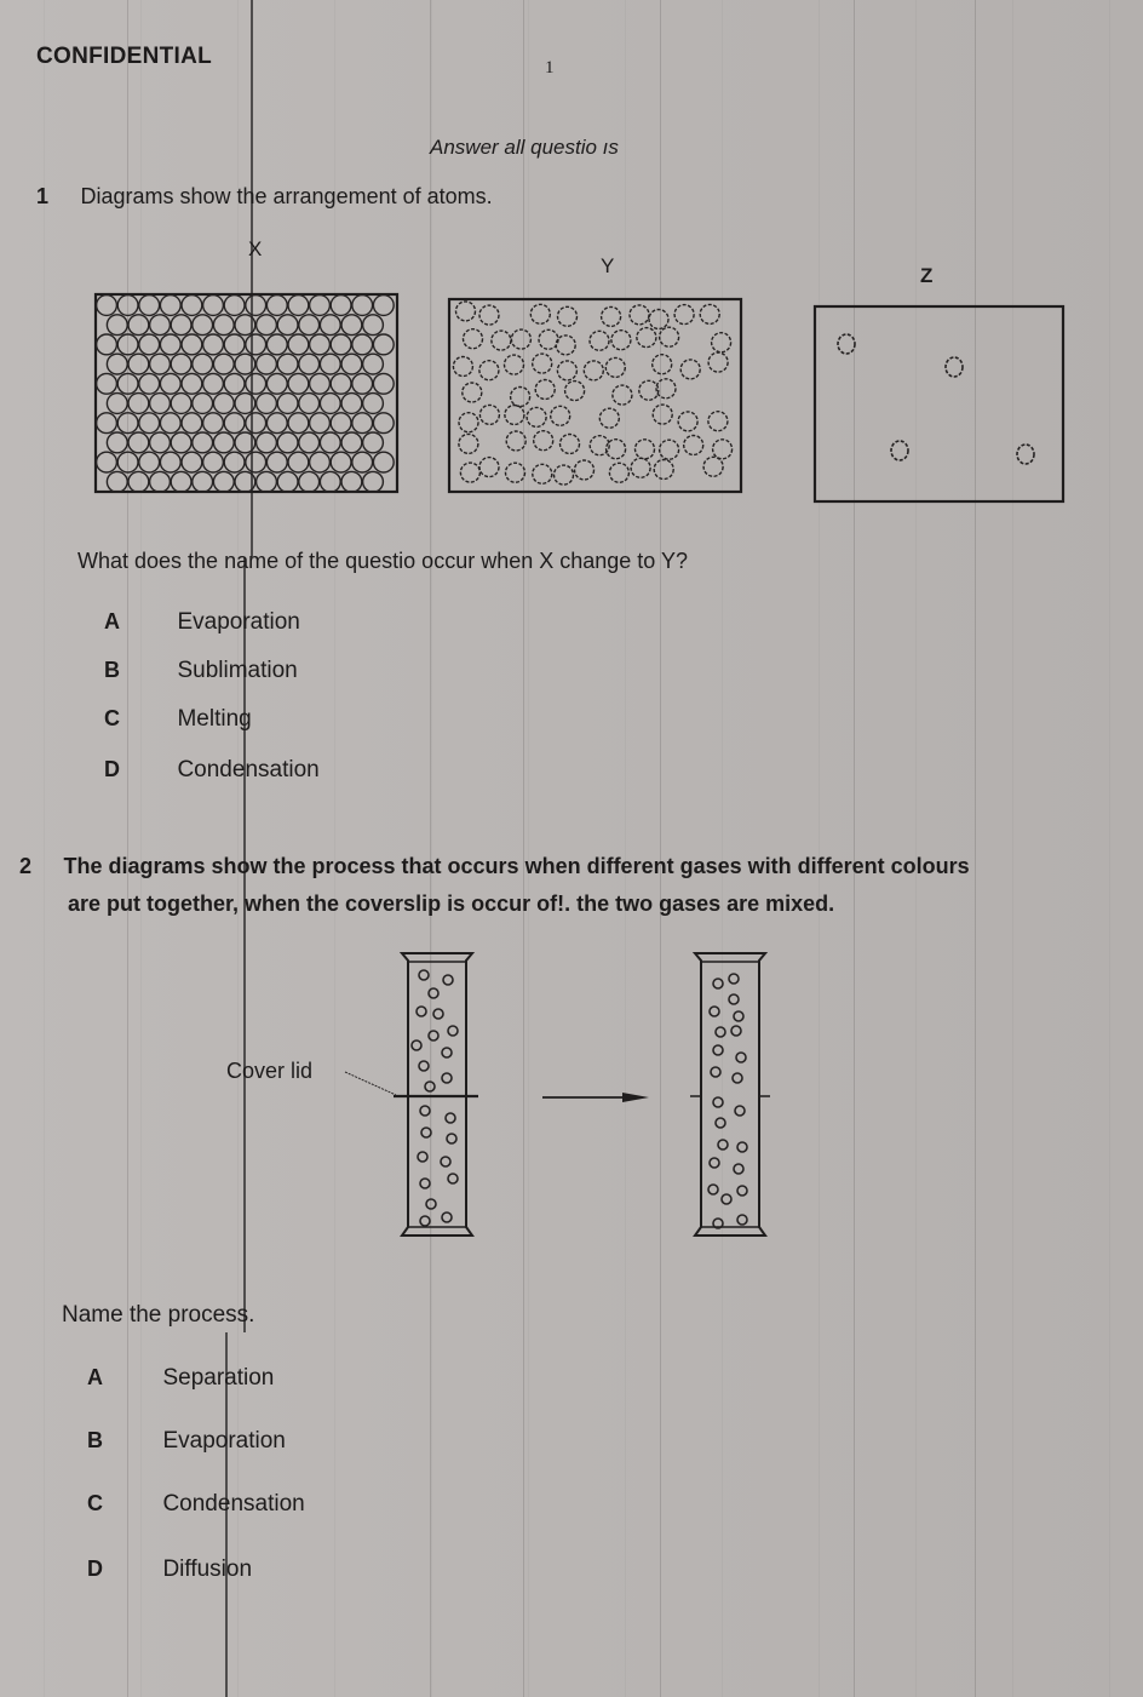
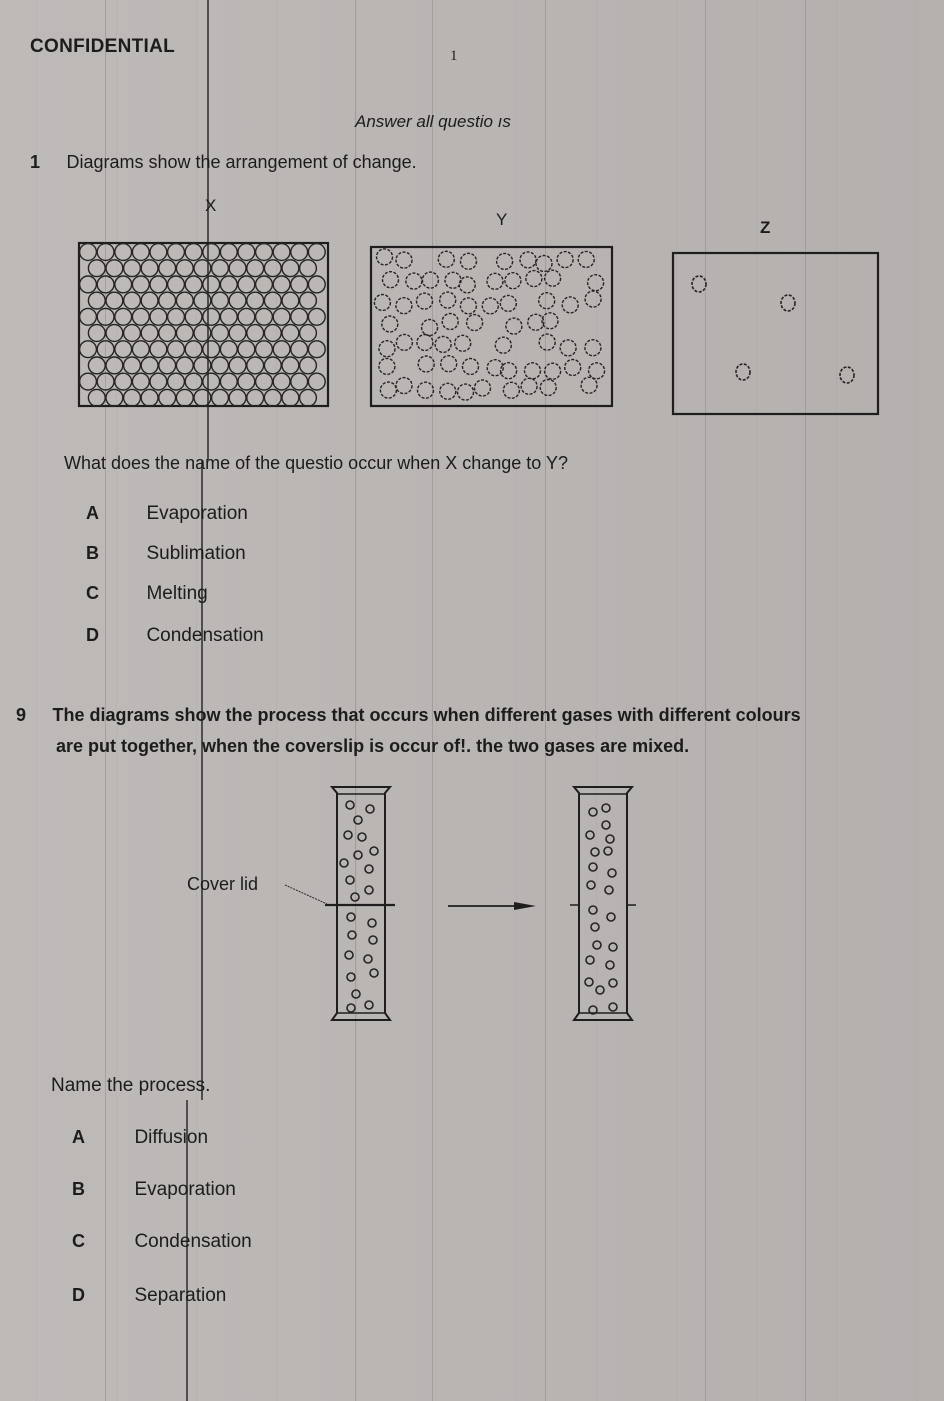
  CONFIDENTIAL
  1
  Answer all questio ıs
- 1 Diagrams show the arrangement of atoms.
+ 1 Diagrams show the arrangement of change.
  X
  Y
  Z
  What does the name of the questio occur when X change to Y?
  A Evaporation
  B Sublimation
  C Melting
  D Condensation
- 2 The diagrams show the process that occurs when different gases with different colours
+ 9 The diagrams show the process that occurs when different gases with different colours
  are put together, when the coverslip is occur of!. the two gases are mixed.
  Cover lid
  Name the process.
- A Separation
+ A Diffusion
  B Evaporation
  C Condensation
- D Diffusion
+ D Separation
